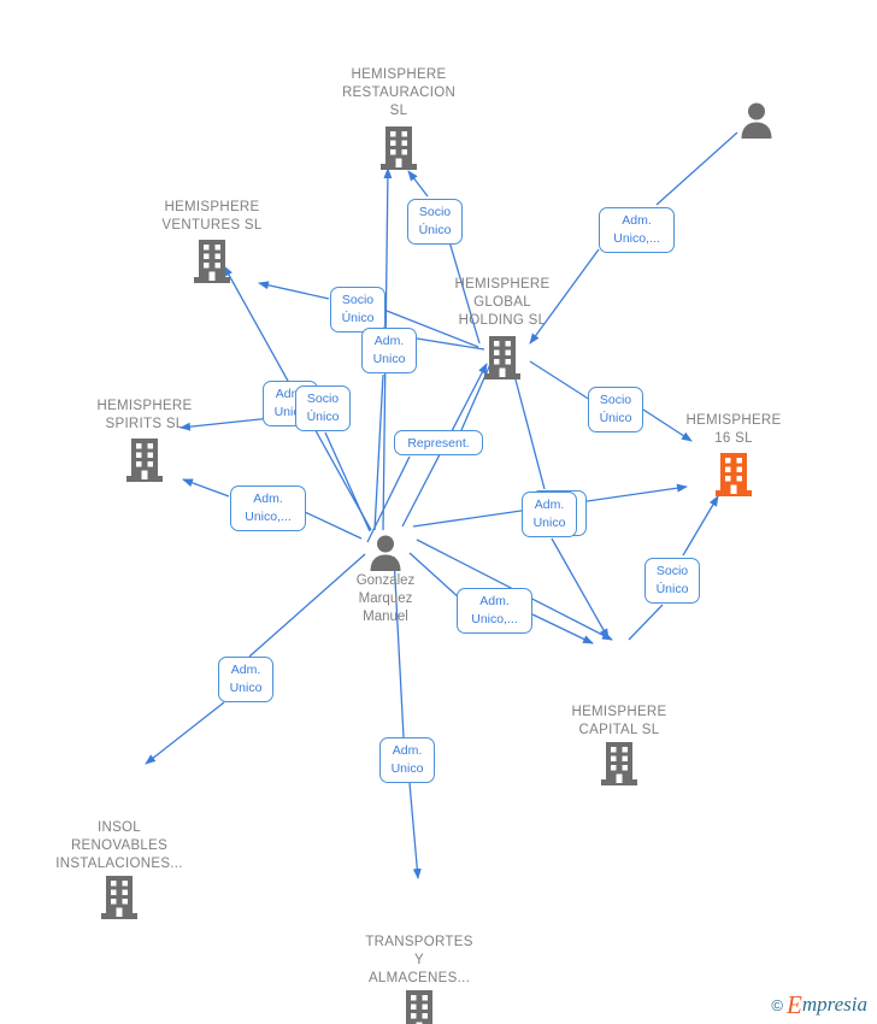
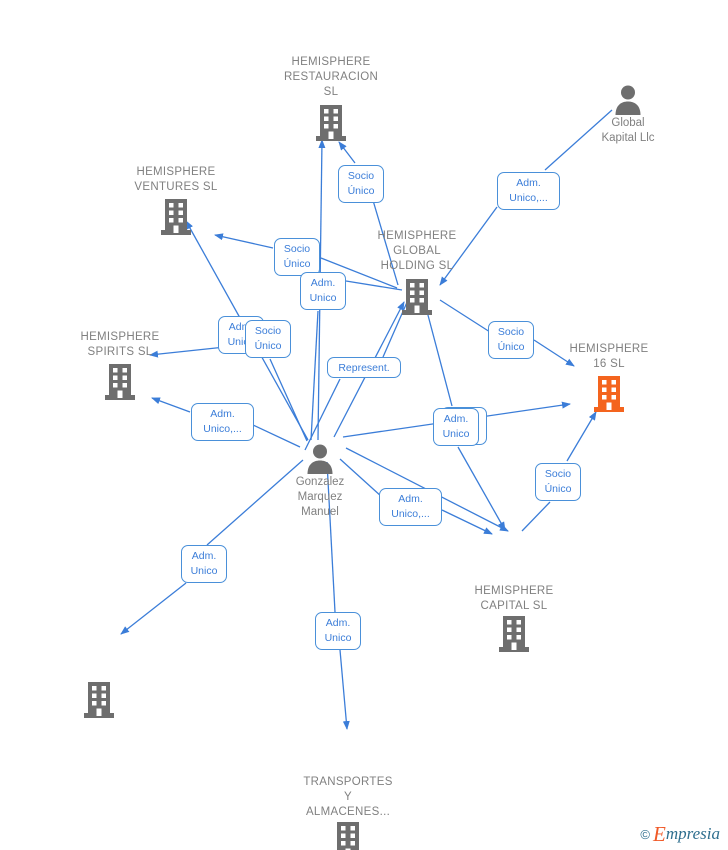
  HEMISPHERE
  RESTAURACION
  SL
+ Global
+ Kapital Llc
  HEMISPHERE
  VENTURES SL
  HEMISPHERE
  GLOBAL
  HOLDING SL
  HEMISPHERE
  SPIRITS SL
  HEMISPHERE
  16 SL
  Gonzalez
  Marquez
  Manuel
  HEMISPHERE
  CAPITAL SL
- INSOL
- RENOVABLES
- INSTALACIONES...
  TRANSPORTES
  Y
  ALMACENES...
  Socio
  Único
  Adm.
  Unico,...
  Socio
  Único
  Adm.
  Unico
  Socio
  Único
  Socio
  Único
  Represent.
  Adm.
  Unico
  Adm.
  Unico,...
  Socio
  Único
  Adm.
  Unico,...
  Adm.
  Unico
  Adm.
  Unico
  ©
  E
  mpresia
